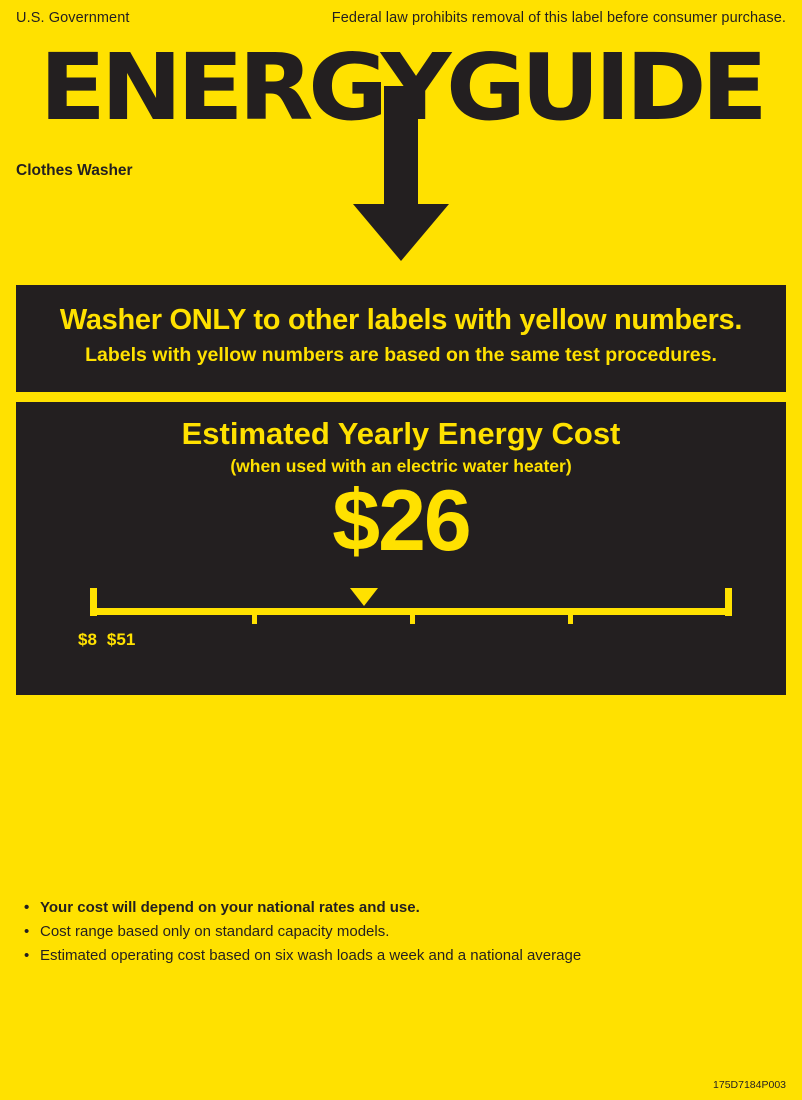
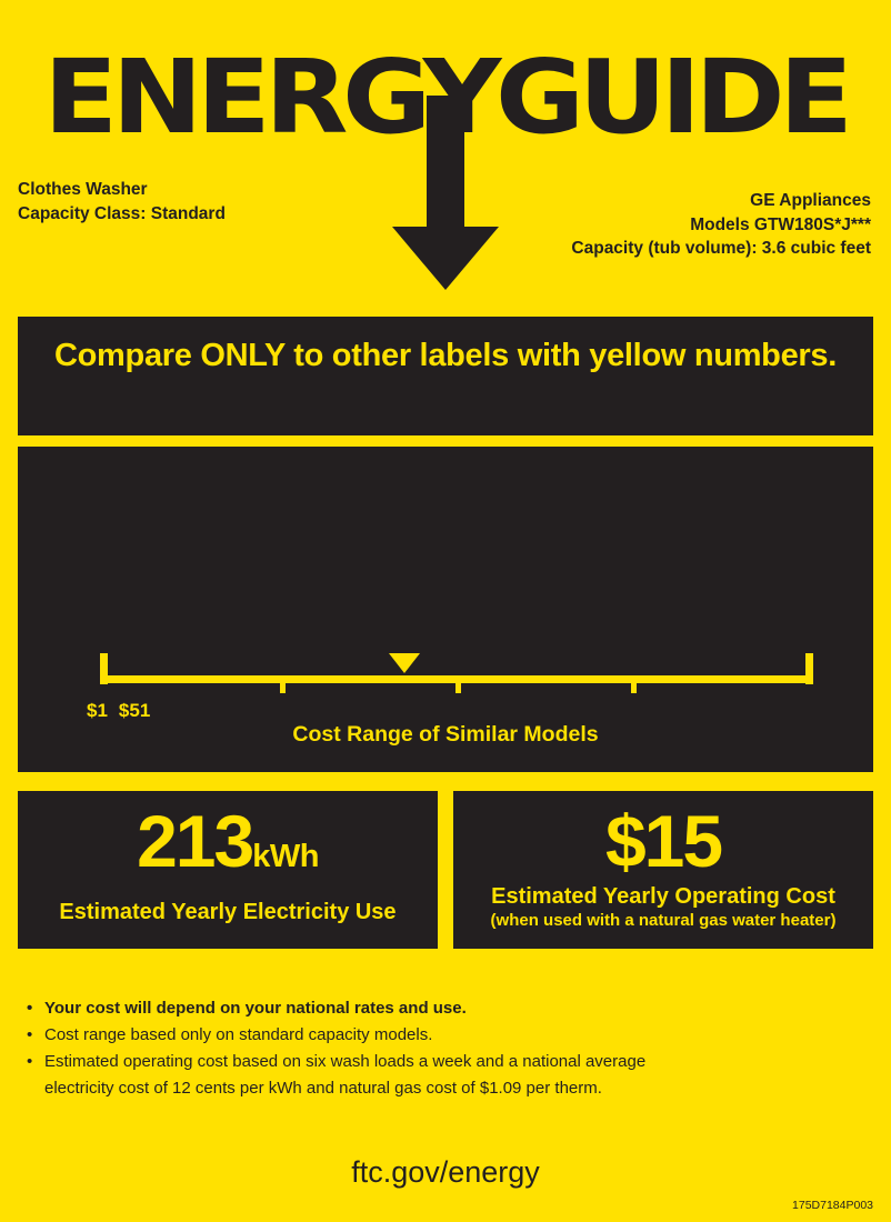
- U.S. Government
- Federal law prohibits removal of this label before consumer purchase.
  ENERGGUIDE
  Clothes Washer
+ Capacity Class: Standard
+ GE Appliances
+ Models GTW180S*J***
+ Capacity (tub volume): 3.6 cubic feet
- Washer ONLY to other labels with yellow numbers.
+ Compare ONLY to other labels with yellow numbers.
- Labels with yellow numbers are based on the same test procedures.
- Estimated Yearly Energy Cost
- (when used with an electric water heater)
- $26
- $8 $51
+ $1 $51
+ Cost Range of Similar Models
+ 213kWh
+ Estimated Yearly Electricity Use
+ $15
+ Estimated Yearly Operating Cost
+ (when used with a natural gas water heater)
  •
  Your cost will depend on your national rates and use.
  •
  Cost range based only on standard capacity models.
  •
  Estimated operating cost based on six wash loads a week and a national average
+ electricity cost of 12 cents per kWh and natural gas cost of $1.09 per therm.
+ ftc.gov/energy
  175D7184P003
